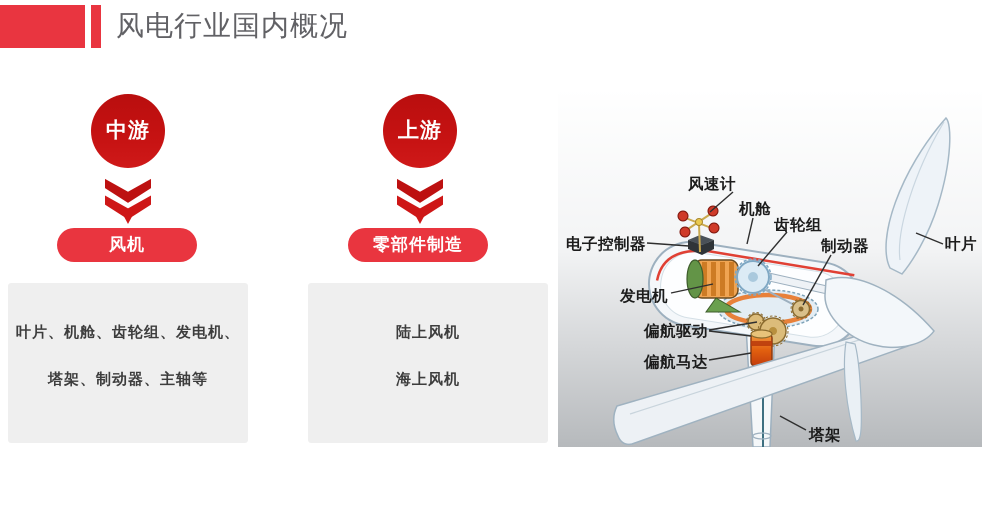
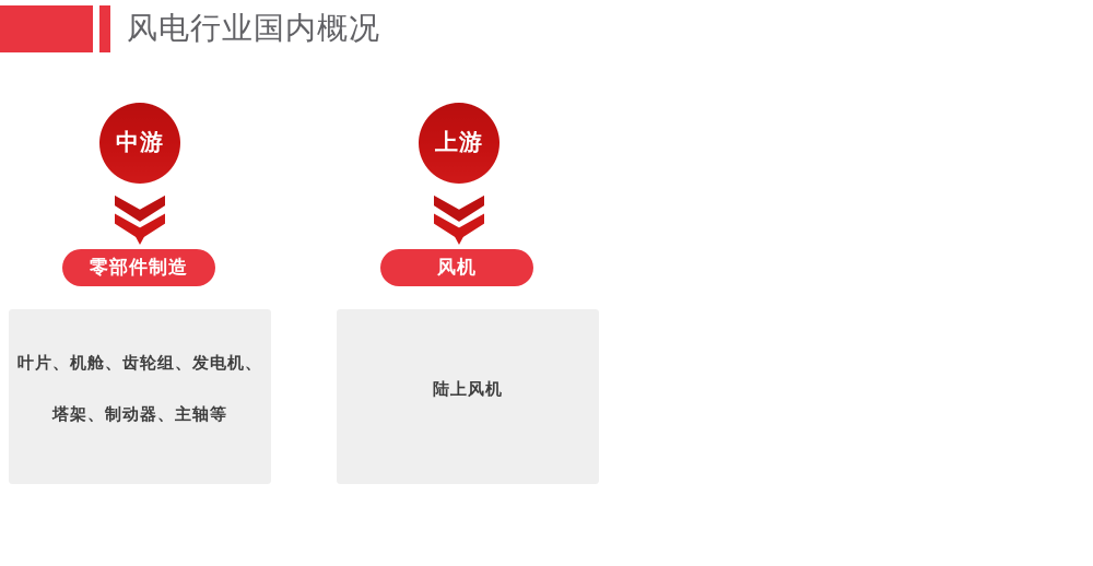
  风电行业国内概况
  中游
- 风机
+ 零部件制造
  叶片、机舱、齿轮组、发电机、
  塔架、制动器、主轴等
  上游
- 零部件制造
+ 风机
  陆上风机
- 海上风机
- 风速计
- 机舱
- 齿轮组
- 电子控制器
- 制动器
- 叶片
- 发电机
- 偏航驱动
- 偏航马达
- 塔架
